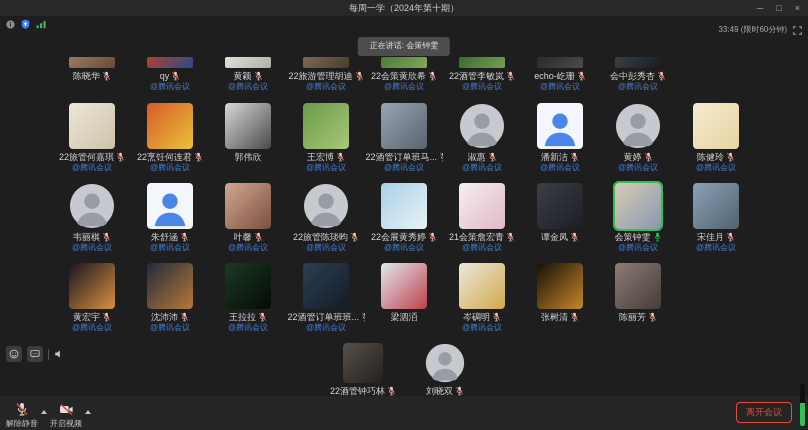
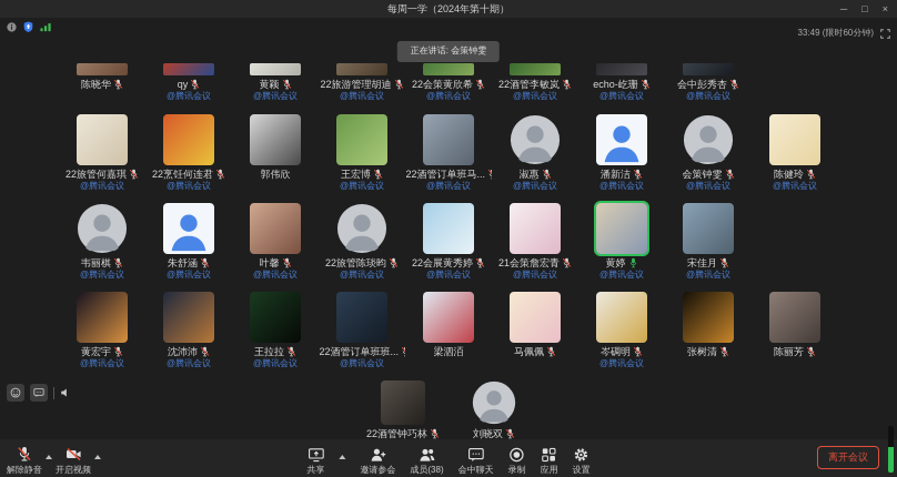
  每周一学（2024年第十期）
  ─
  □
  ×
  33:49 (限时60分钟)
  正在讲话: 会策钟雯
  陈晓华
  qy
  @腾讯会议
  黄颖
  @腾讯会议
  22旅游管理胡迪
  @腾讯会议
  22会策黄欣希
  @腾讯会议
  22酒管李敏岚
  @腾讯会议
  echo-屹珊
  @腾讯会议
  会中彭秀杏
  @腾讯会议
  22旅管何嘉琪
  @腾讯会议
  22烹饪何连君
  @腾讯会议
  郭伟欣
  王宏博
  @腾讯会议
  22酒管订单班马...
  @腾讯会议
  淑惠
  @腾讯会议
  潘新洁
  @腾讯会议
- 黄婷
+ 会策钟雯
  @腾讯会议
  陈健玲
  @腾讯会议
  韦丽棋
  @腾讯会议
  朱舒涵
  @腾讯会议
  叶馨
  @腾讯会议
  22旅管陈琰昀
  @腾讯会议
  22会展黄秀婷
  @腾讯会议
  21会策詹宏青
  @腾讯会议
- 谭金凤
- 会策钟雯
+ 黄婷
  @腾讯会议
  宋佳月
  @腾讯会议
  黄宏宇
  @腾讯会议
  沈沛沛
  @腾讯会议
  王拉拉
  @腾讯会议
  22酒管订单班班...
  @腾讯会议
  梁泗洦
+ 马佩佩
  岑碉明
  @腾讯会议
  张树清
  陈丽芳
  22酒管钟巧林
  刘晓双
  解除静音
  开启视频
+ 共享
+ 邀请参会
+ 成员(38)
+ 会中聊天
+ 录制
+ 应用
+ 设置
  离开会议
